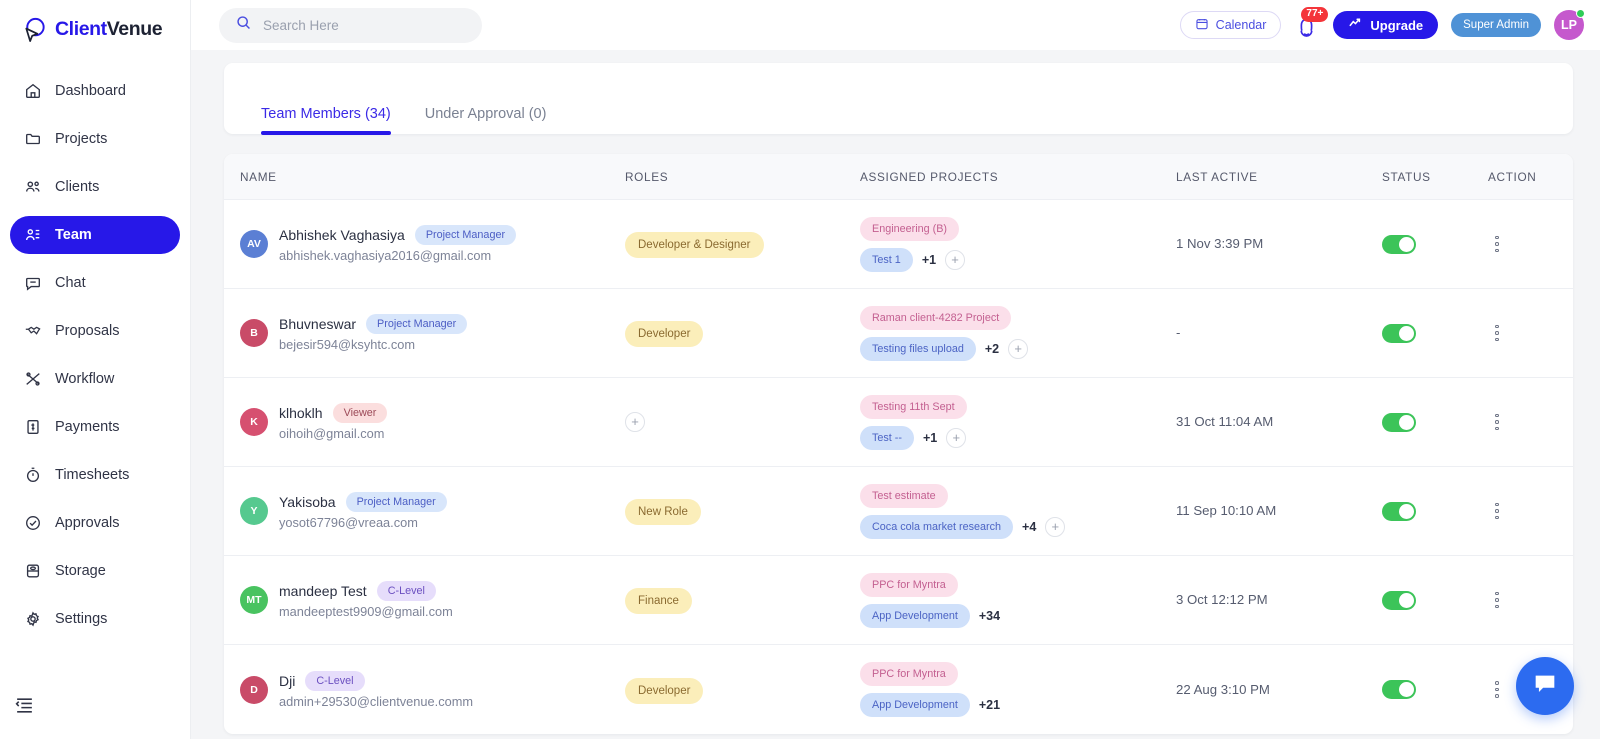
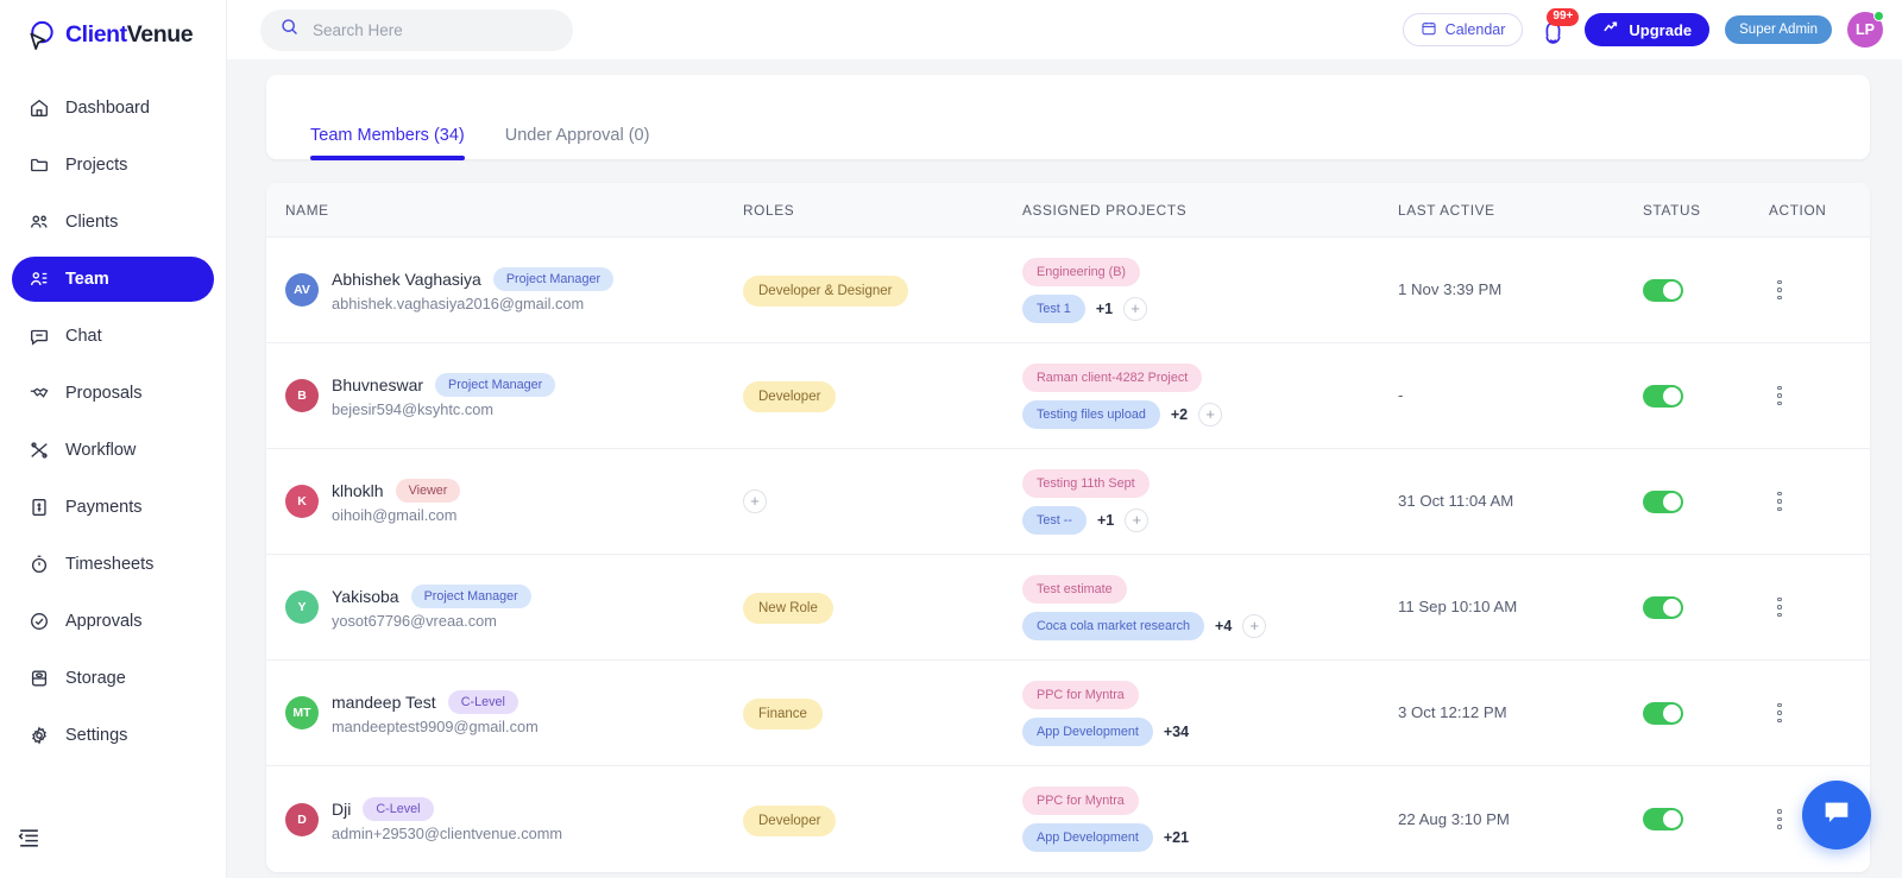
  ClientVenue
  Dashboard
  Projects
  Clients
  Team
  Chat
  Proposals
  Workflow
  Payments
  Timesheets
  Approvals
  Storage
  Settings
  Search Here
  Calendar
- 77+
+ 99+
  Upgrade
  Super Admin
  LP
  Team Members (34)
  Under Approval (0)
  NAME
  ROLES
  ASSIGNED PROJECTS
  LAST ACTIVE
  STATUS
  ACTION
  AV
  Abhishek Vaghasiya
  Project Manager
  abhishek.vaghasiya2016@gmail.com
  Developer & Designer
  Engineering (B)
  Test 1
  +1
  +
  1 Nov 3:39 PM
  B
  Bhuvneswar
  Project Manager
  bejesir594@ksyhtc.com
  Developer
  Raman client-4282 Project
  Testing files upload
  +2
  +
  -
  K
  klhoklh
  Viewer
  oihoih@gmail.com
  +
  Testing 11th Sept
  Test --
  +1
  +
  31 Oct 11:04 AM
  Y
  Yakisoba
  Project Manager
  yosot67796@vreaa.com
  New Role
  Test estimate
  Coca cola market research
  +4
  +
  11 Sep 10:10 AM
  MT
  mandeep Test
  C-Level
  mandeeptest9909@gmail.com
  Finance
  PPC for Myntra
  App Development
  +34
  3 Oct 12:12 PM
  D
  Dji
  C-Level
  admin+29530@clientvenue.comm
  Developer
  PPC for Myntra
  App Development
  +21
  22 Aug 3:10 PM
